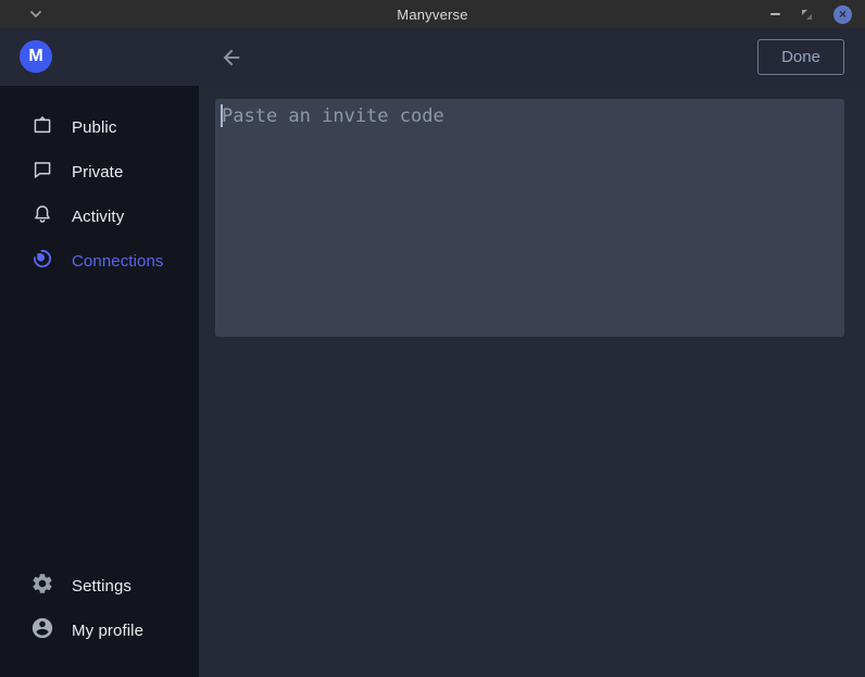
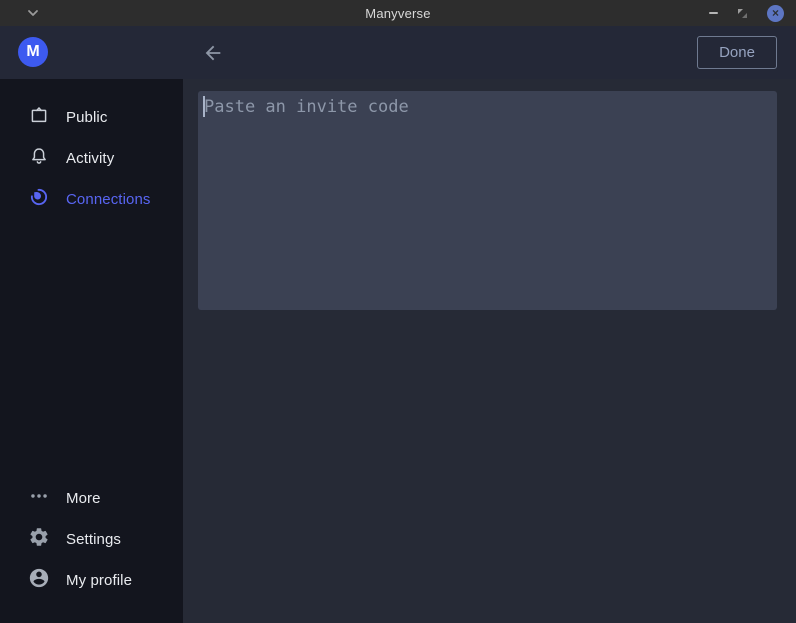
  Manyverse
  ×
  M
  Done
  Public
- Private
  Activity
  Connections
+ More
  Settings
  My profile
  Paste an invite code
